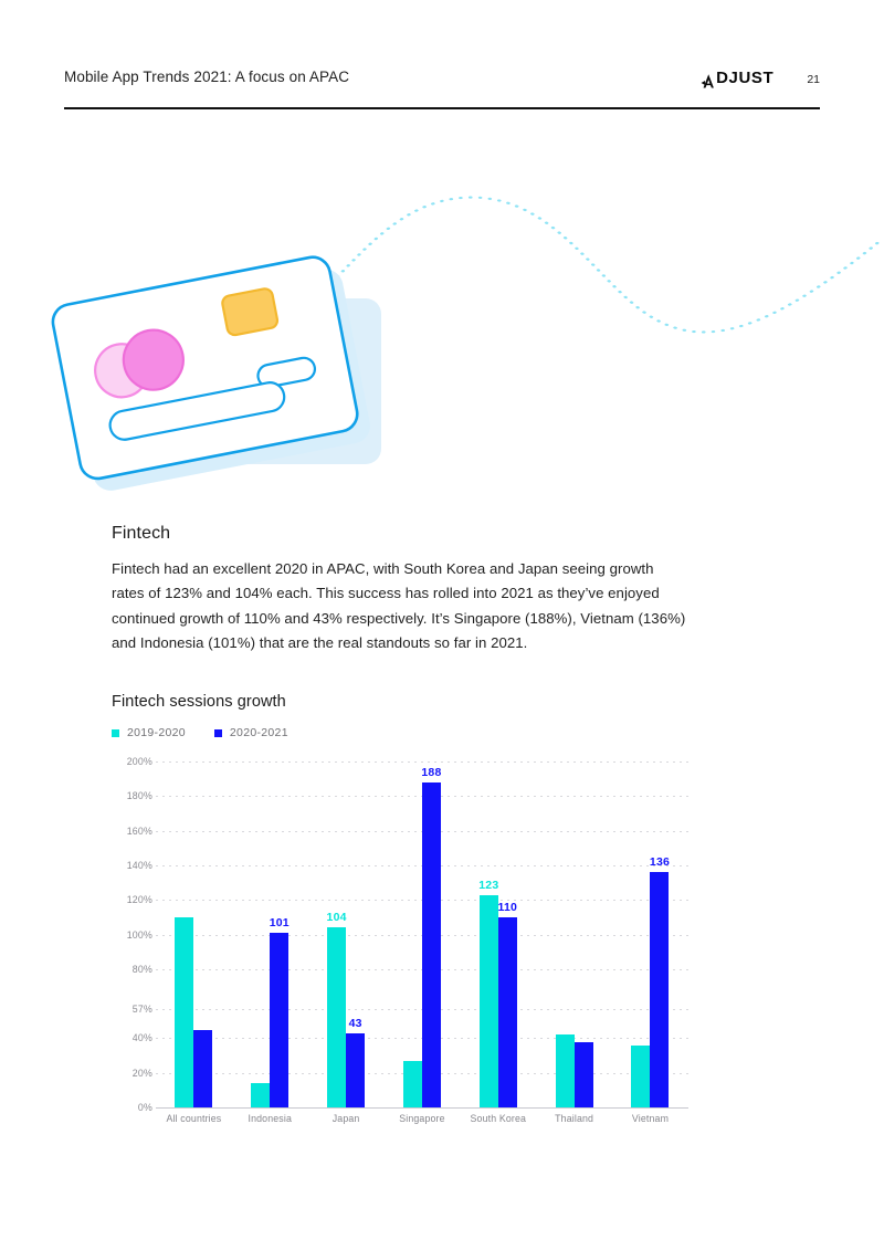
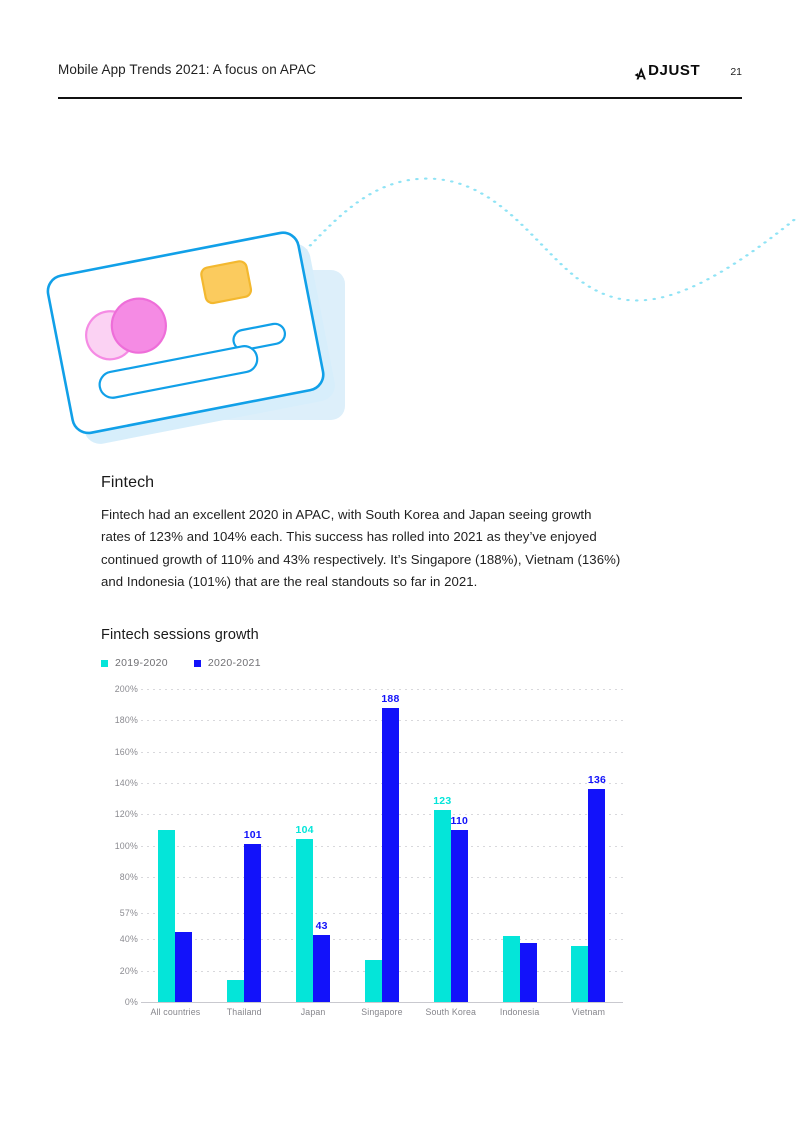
  Mobile App Trends 2021: A focus on APAC
  DJUST
  21
  Fintech
  Fintech had an excellent 2020 in APAC, with South Korea and Japan seeing growth rates of 123% and 104% each. This success has rolled into 2021 as they’ve enjoyed continued growth of 110% and 43% respectively. It’s Singapore (188%), Vietnam (136%) and Indonesia (101%) that are the real standouts so far in 2021.
  Fintech sessions growth
  2019-2020
  2020-2021
  0%
  20%
  40%
  57%
  80%
  100%
  120%
  140%
  160%
  180%
  200%
  101
  104
  43
  188
  123
  110
  136
  All countries
- Indonesia
+ Thailand
  Japan
  Singapore
  South Korea
- Thailand
+ Indonesia
  Vietnam
